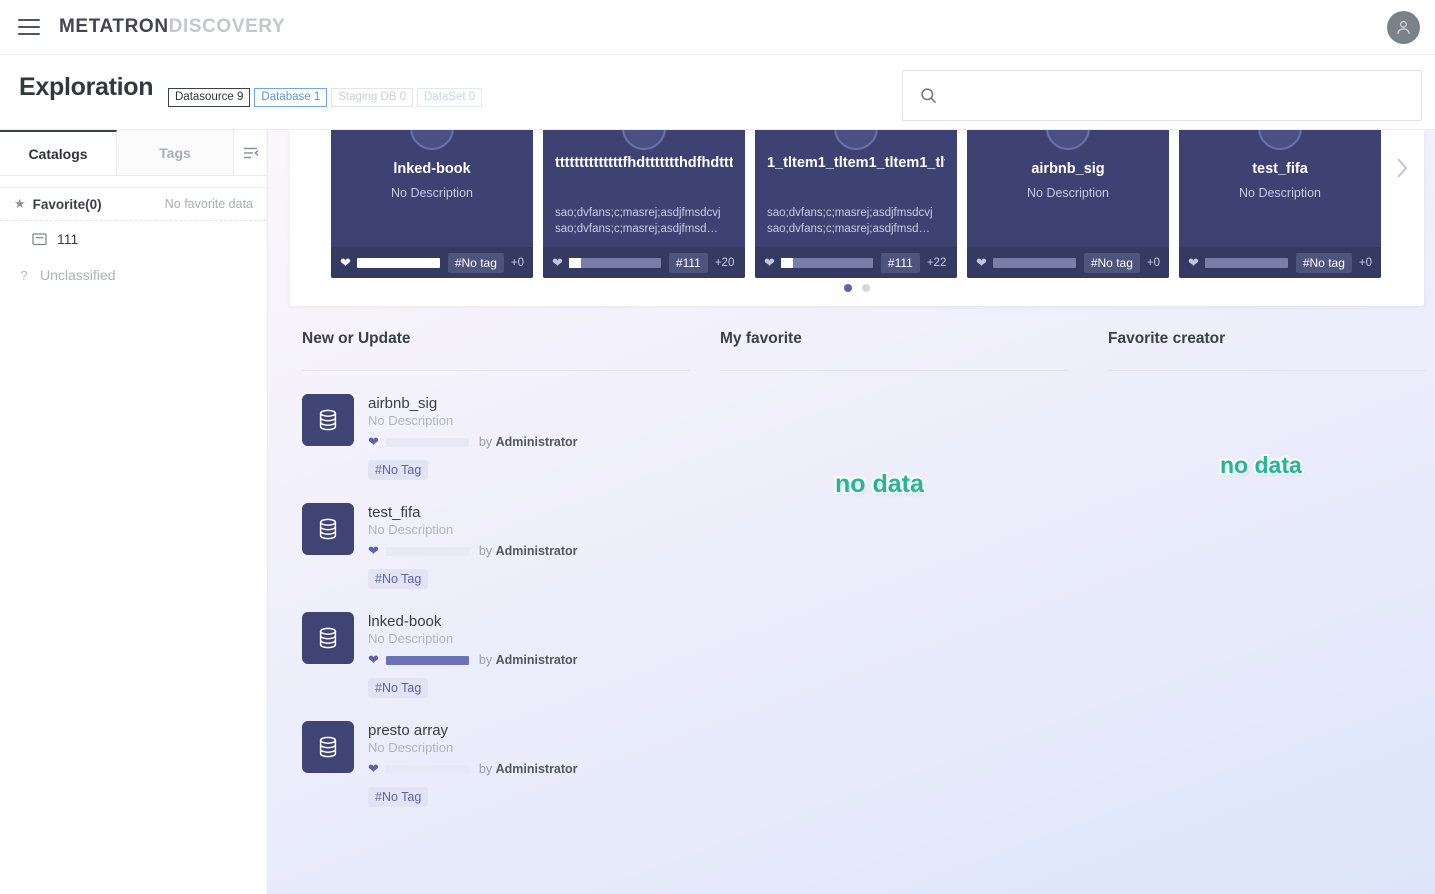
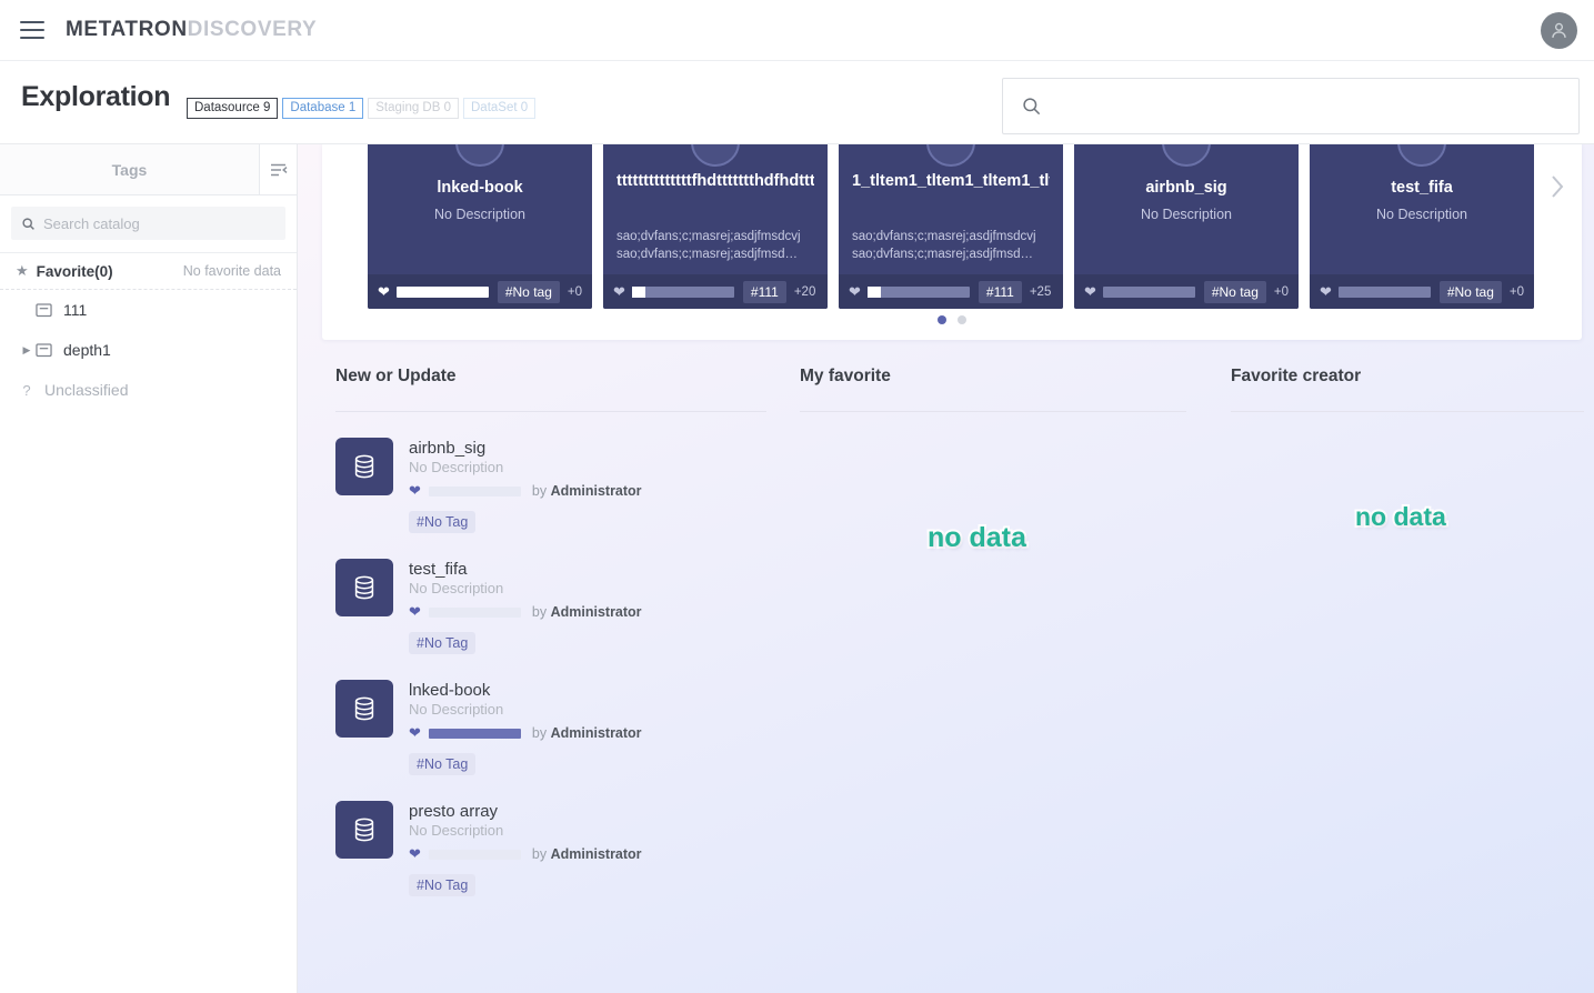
  METATRON
  DISCOVERY
  Exploration
  Datasource 9
  Database 1
  Staging DB 0
  DataSet 0
- Catalogs
  Tags
+ Search catalog
  ★
  Favorite(0)
  No favorite data
  111
+ ▶
+ depth1
  ?
  Unclassified
  lnked-book
  No Description
  ❤
  #No tag
  +0
  sao;dvfans;c;masrej;asdjfmsdcvj sao;dvfans;c;masrej;asdjfmsd…
  ❤
  #111
  +20
  sao;dvfans;c;masrej;asdjfmsdcvj sao;dvfans;c;masrej;asdjfmsd…
  ❤
  #111
- +22
+ +25
  airbnb_sig
  No Description
  ❤
  #No tag
  +0
  test_fifa
  No Description
  ❤
  #No tag
  +0
  New or Update
  airbnb_sig
  No Description
  ❤
  by Administrator
  #No Tag
  test_fifa
  No Description
  ❤
  by Administrator
  #No Tag
  lnked-book
  No Description
  ❤
  by Administrator
  #No Tag
  presto array
  No Description
  ❤
  by Administrator
  #No Tag
  My favorite
  no data
  Favorite creator
  no data
